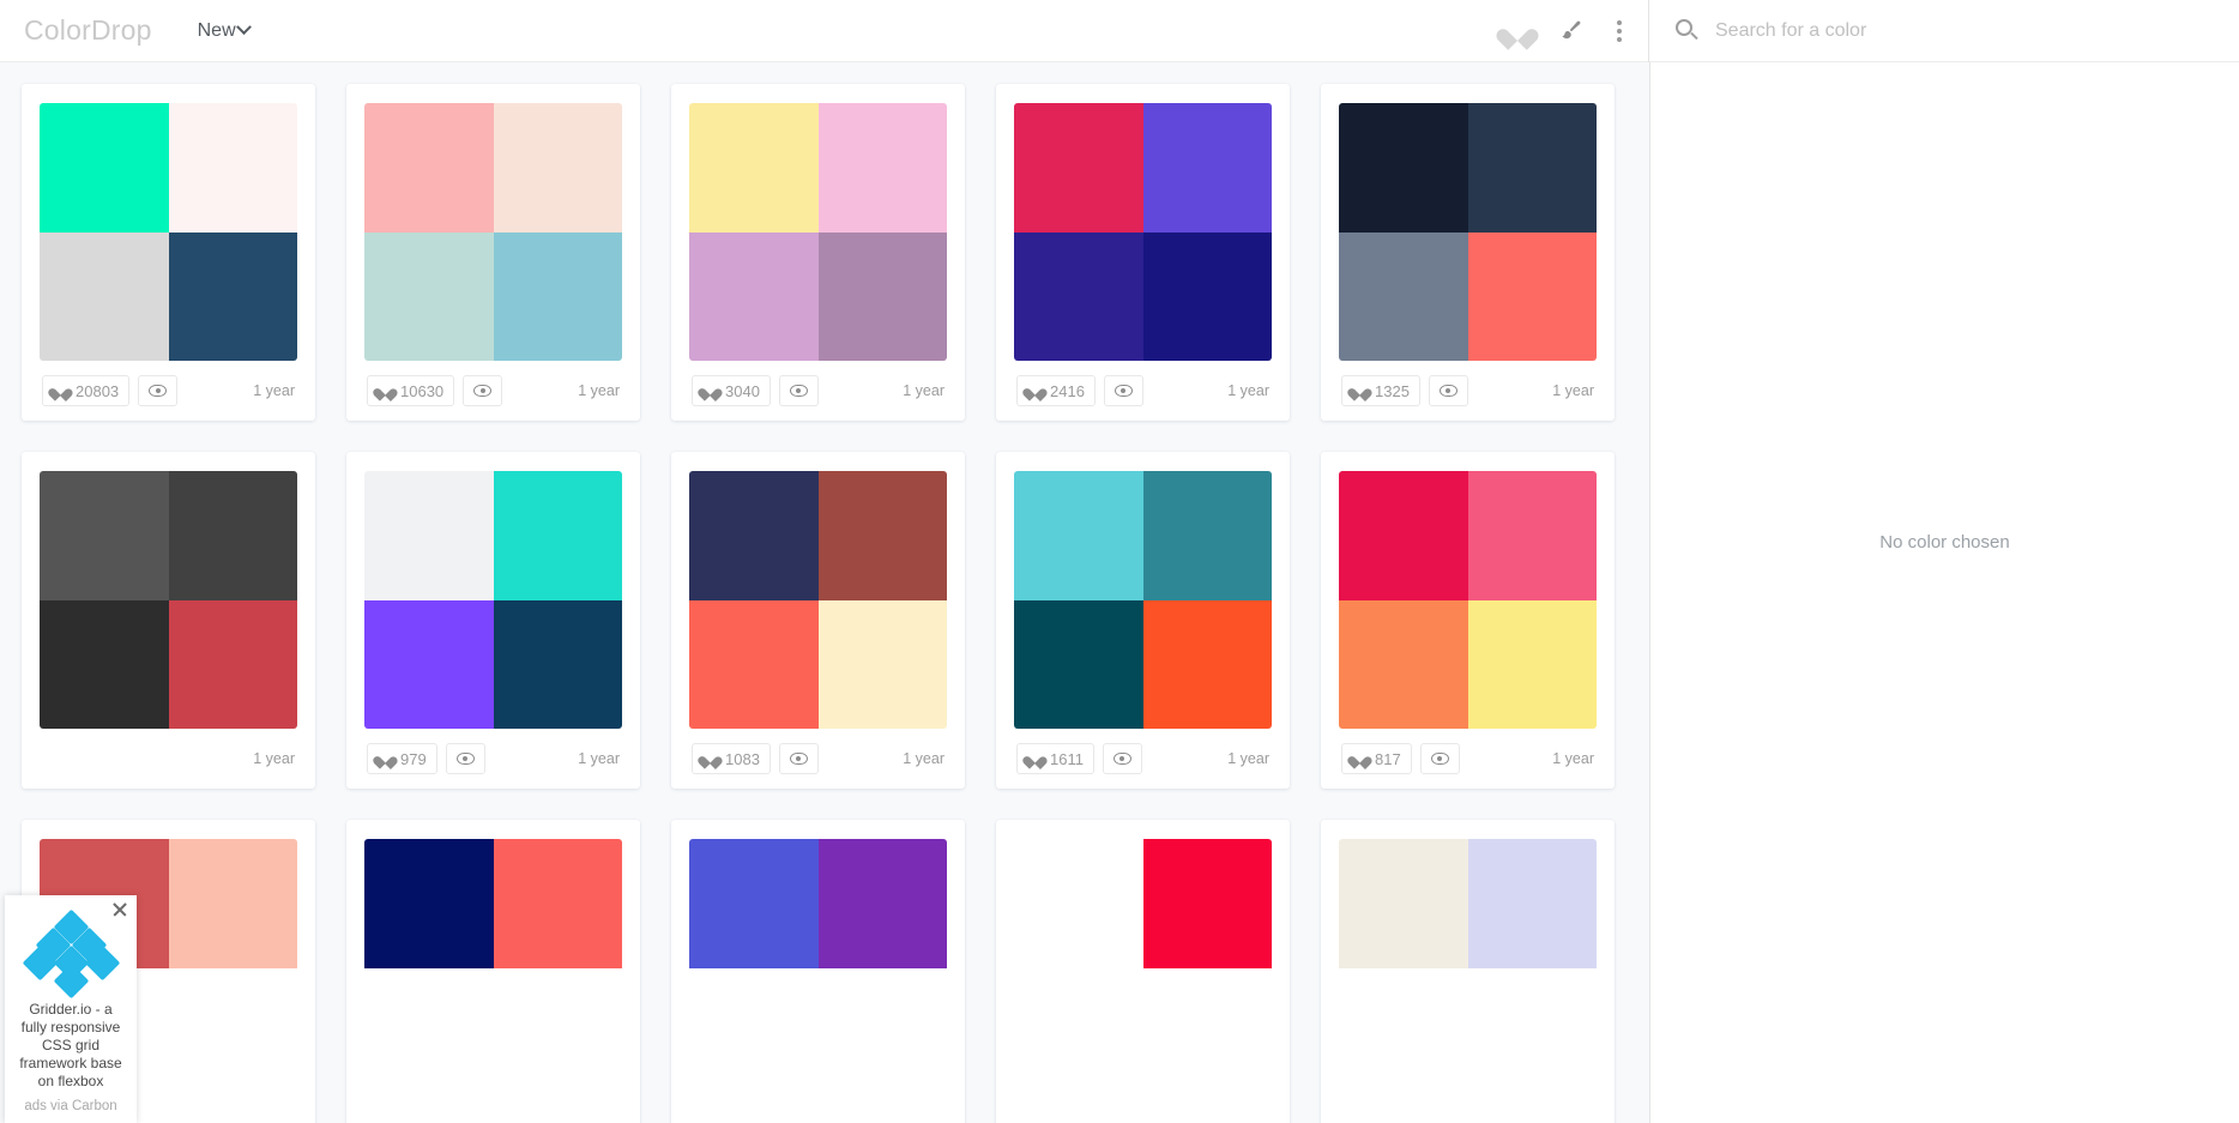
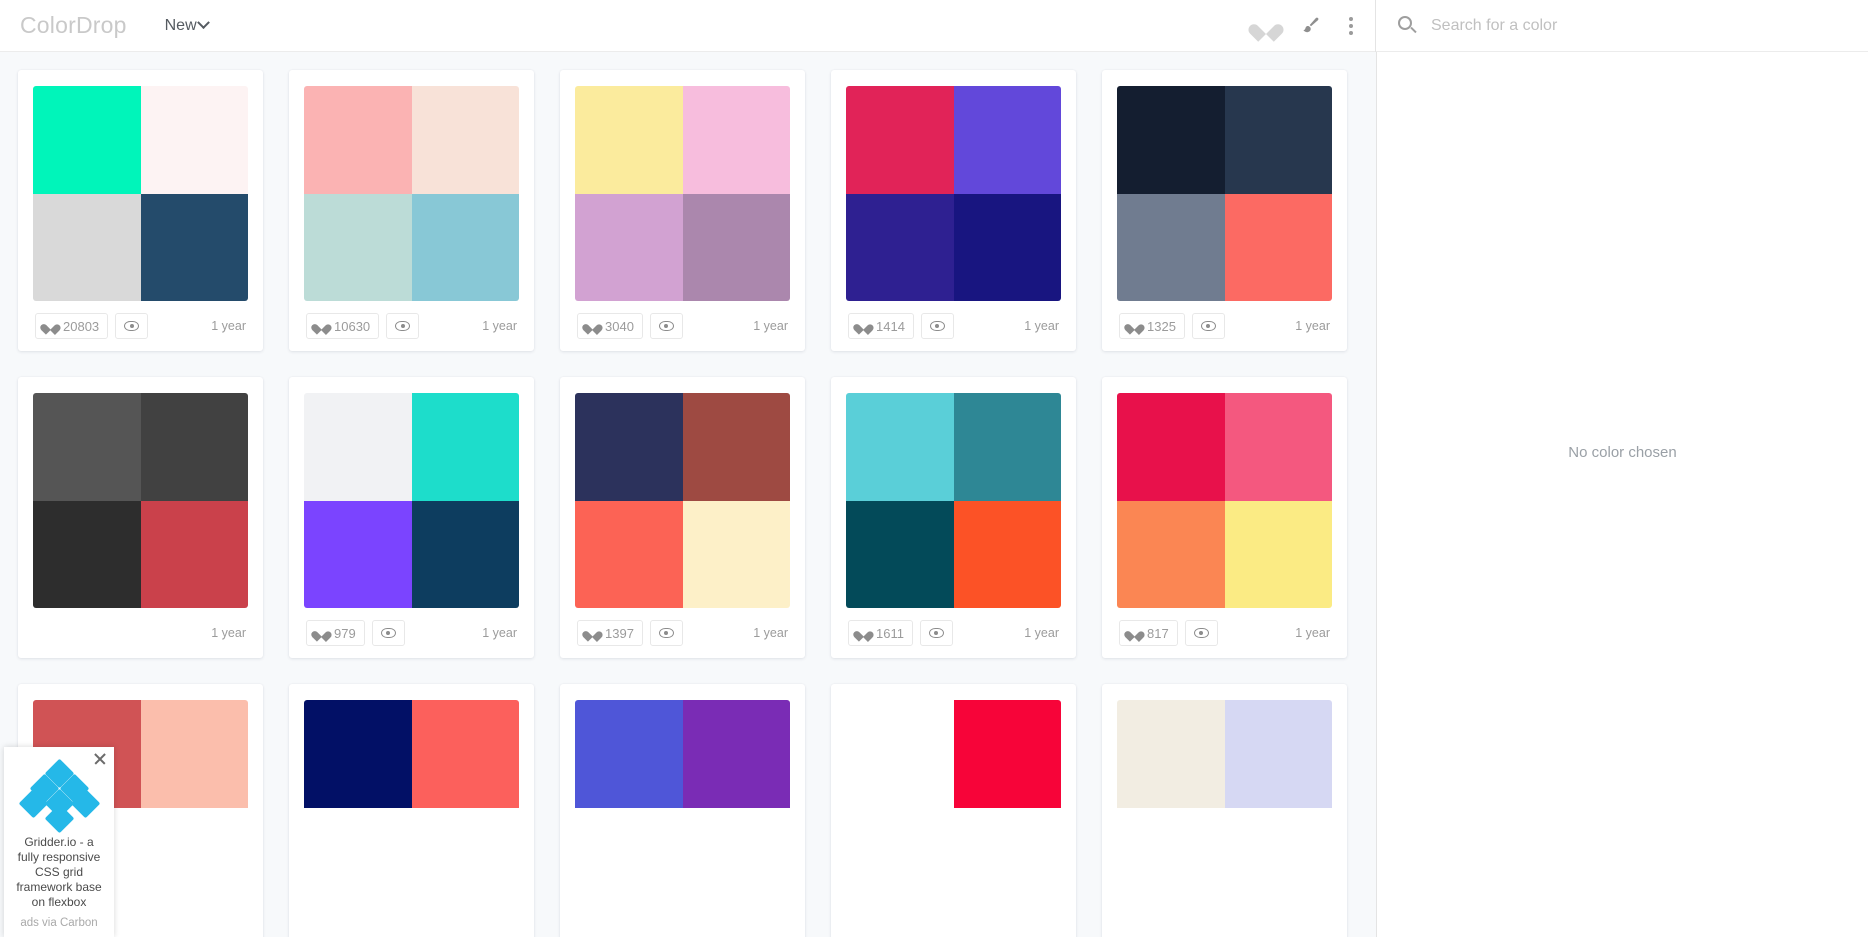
  ColorDrop
  New
  Search for a color
  20803
  1 year
  10630
  1 year
  3040
  1 year
- 2416
+ 1414
  1 year
  1325
  1 year
  1 year
  979
  1 year
- 1083
+ 1397
  1 year
  1611
  1 year
  817
  1 year
  Gridder.io - a fully responsive CSS grid framework base on flexbox
  ads via Carbon
  No color chosen
